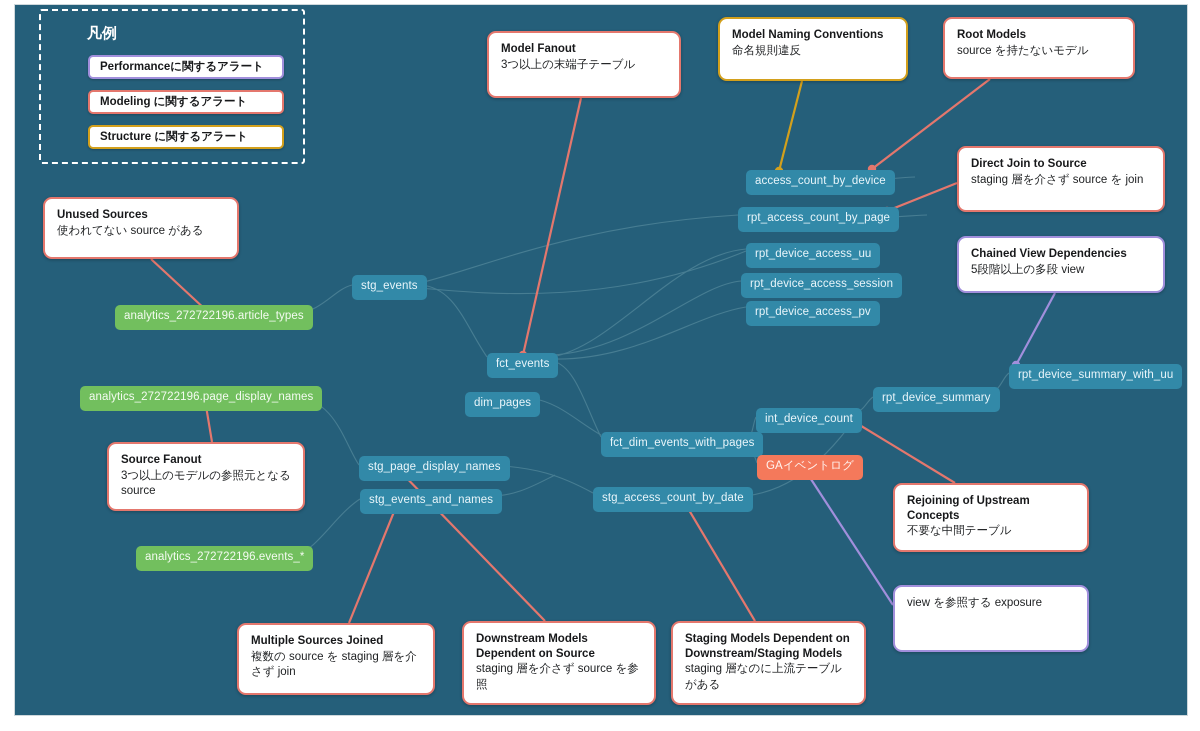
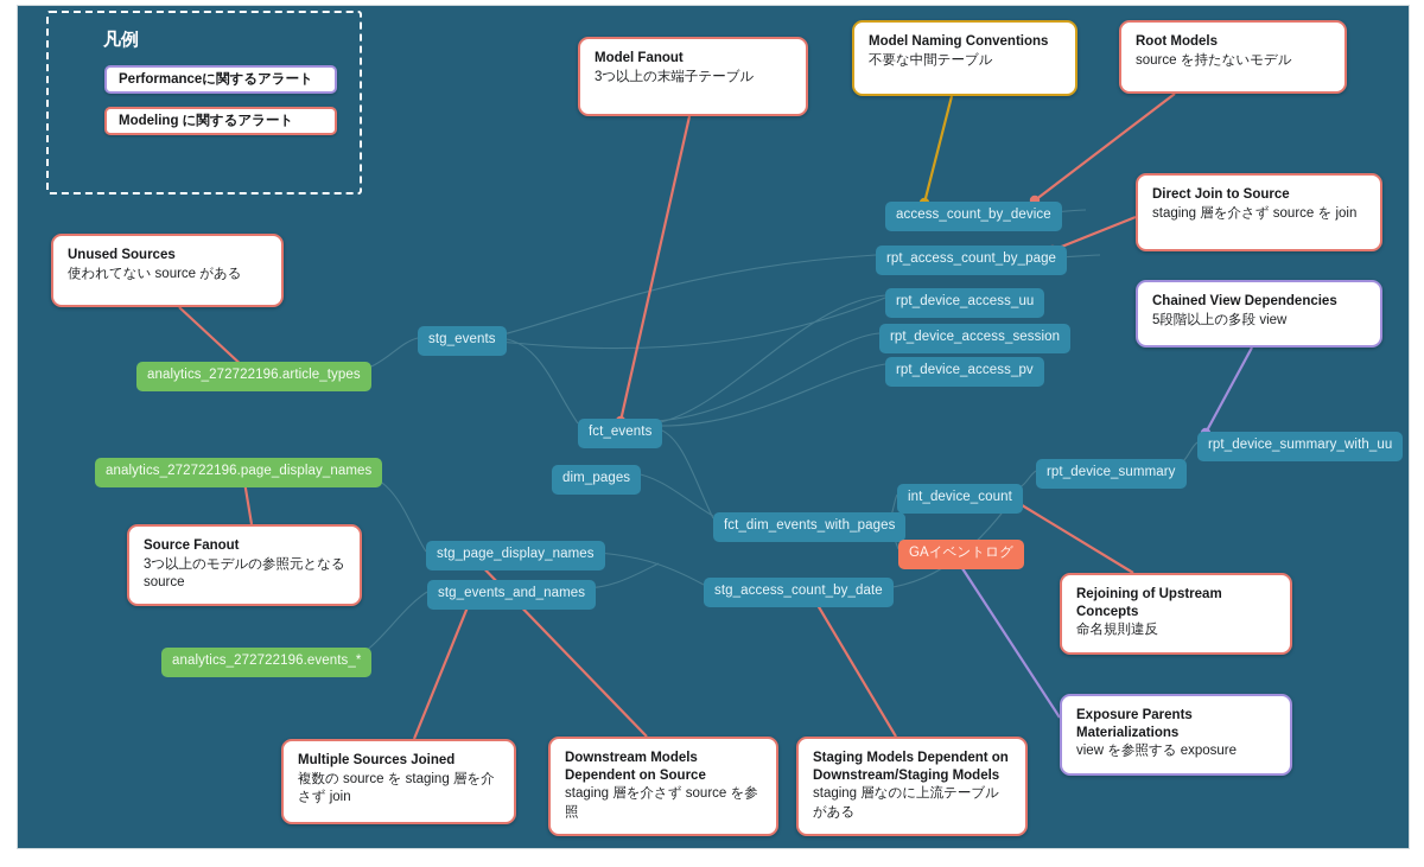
  access_count_by_device
  rpt_access_count_by_page
  rpt_device_access_uu
  rpt_device_access_session
  rpt_device_access_pv
  stg_events
  fct_events
  dim_pages
  fct_dim_events_with_pages
  int_device_count
  rpt_device_summary
  rpt_device_summary_with_uu
  stg_page_display_names
  stg_events_and_names
  stg_access_count_by_date
  analytics_272722196.article_types
  analytics_272722196.page_display_names
  analytics_272722196.events_*
  GAイベントログ
  Model Fanout
  3つ以上の末端子テーブル
  Model Naming Conventions
- 命名規則違反
+ 不要な中間テーブル
  Root Models
  source を持たないモデル
  Direct Join to Source
  staging 層を介さず source を join
  Chained View Dependencies
  5段階以上の多段 view
  Unused Sources
  使われてない source がある
  Source Fanout
  3つ以上のモデルの参照元となる source
  Multiple Sources Joined
  複数の source を staging 層を介さず join
  Downstream Models Dependent on Source
  staging 層を介さず source を参照
  Staging Models Dependent on Downstream/Staging Models
  staging 層なのに上流テーブルがある
  Rejoining of Upstream Concepts
- 不要な中間テーブル
+ 命名規則違反
+ Exposure Parents Materializations
  view を参照する exposure
  凡例
  Performanceに関するアラート
  Modeling に関するアラート
- Structure に関するアラート
